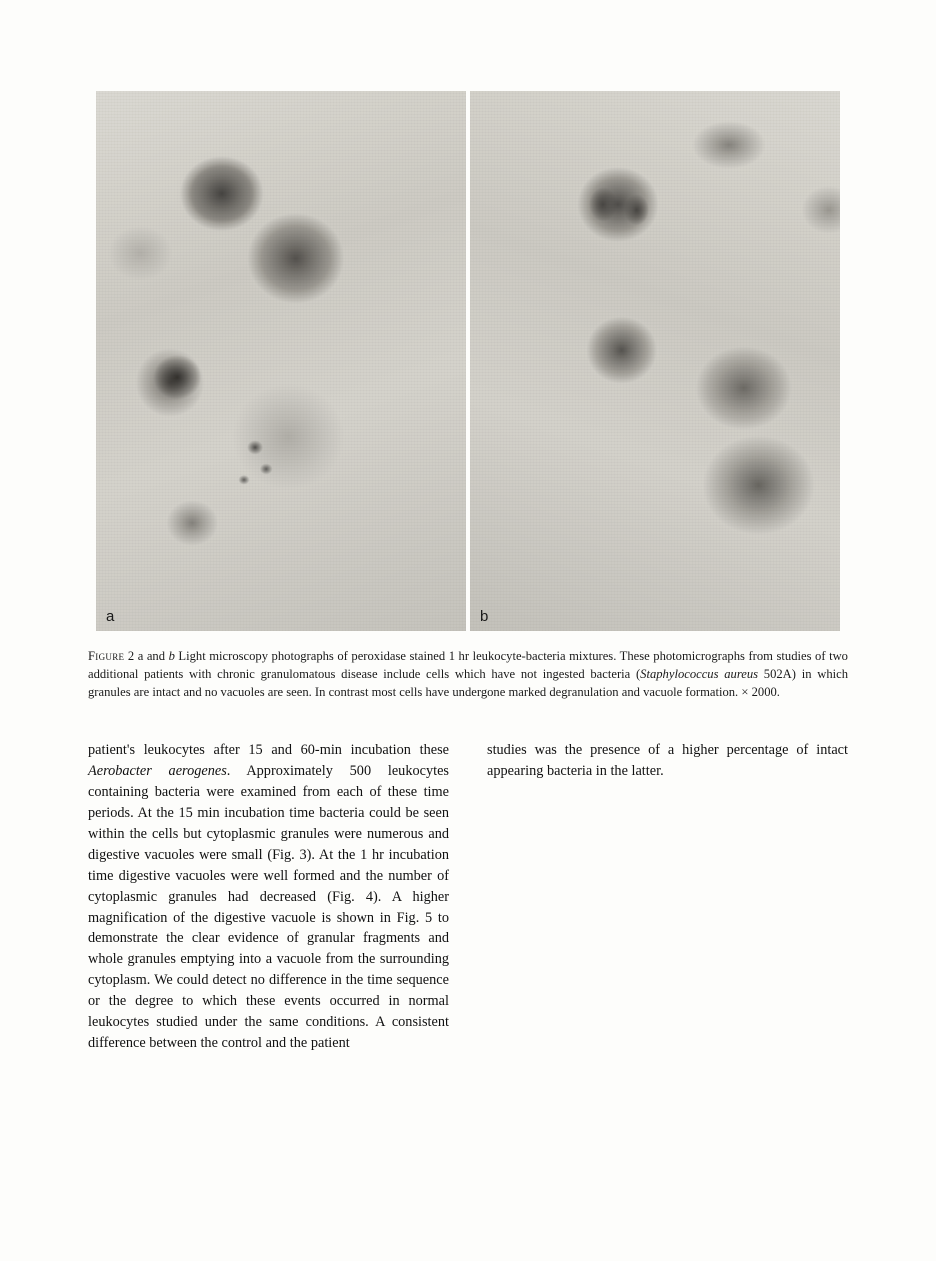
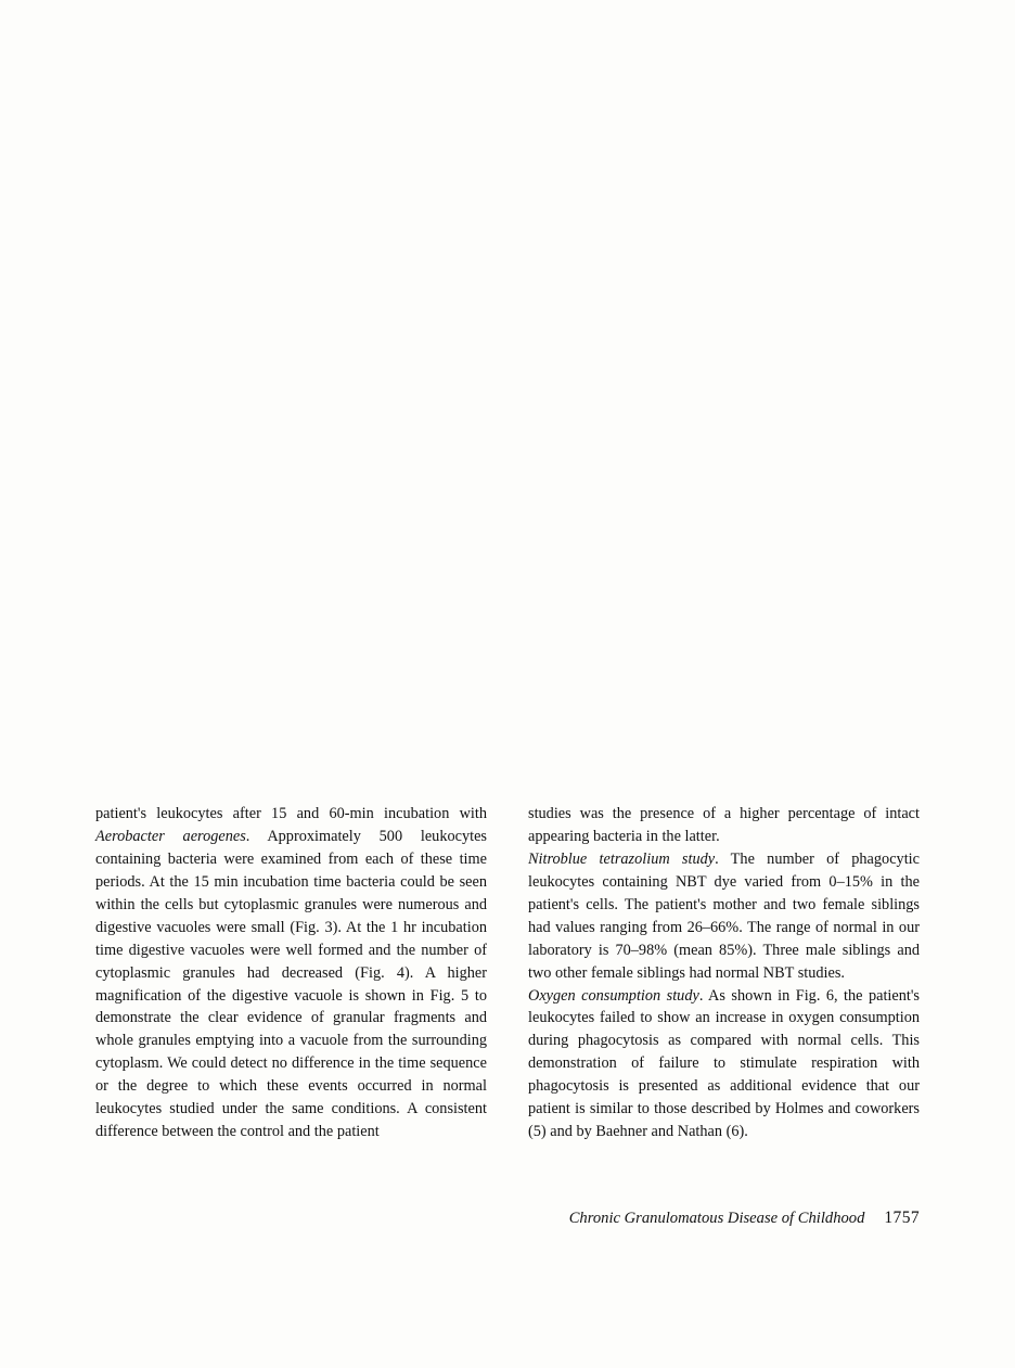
- a
- b
- Figure 2 a and b Light microscopy photographs of peroxidase stained 1 hr leukocyte-bacteria mixtures. These photomicrographs from studies of two additional patients with chronic granulomatous disease include cells which have not ingested bacteria (Staphylococcus aureus 502A) in which granules are intact and no vacuoles are seen. In contrast most cells have undergone marked degranulation and vacuole formation. × 2000.
- patient's leukocytes after 15 and 60-min incubation these Aerobacter aerogenes. Approximately 500 leukocytes containing bacteria were examined from each of these time periods. At the 15 min incubation time bacteria could be seen within the cells but cytoplasmic granules were numerous and digestive vacuoles were small (Fig. 3). At the 1 hr incubation time digestive vacuoles were well formed and the number of cytoplasmic granules had decreased (Fig. 4). A higher magnification of the digestive vacuole is shown in Fig. 5 to demonstrate the clear evidence of granular fragments and whole granules emptying into a vacuole from the surrounding cytoplasm. We could detect no difference in the time sequence or the degree to which these events occurred in normal leukocytes studied under the same conditions. A consistent difference between the control and the patient
+ patient's leukocytes after 15 and 60-min incubation with Aerobacter aerogenes. Approximately 500 leukocytes containing bacteria were examined from each of these time periods. At the 15 min incubation time bacteria could be seen within the cells but cytoplasmic granules were numerous and digestive vacuoles were small (Fig. 3). At the 1 hr incubation time digestive vacuoles were well formed and the number of cytoplasmic granules had decreased (Fig. 4). A higher magnification of the digestive vacuole is shown in Fig. 5 to demonstrate the clear evidence of granular fragments and whole granules emptying into a vacuole from the surrounding cytoplasm. We could detect no difference in the time sequence or the degree to which these events occurred in normal leukocytes studied under the same conditions. A consistent difference between the control and the patient
  studies was the presence of a higher percentage of intact appearing bacteria in the latter.
+ Nitroblue tetrazolium study. The number of phagocytic leukocytes containing NBT dye varied from 0–15% in the patient's cells. The patient's mother and two female siblings had values ranging from 26–66%. The range of normal in our laboratory is 70–98% (mean 85%). Three male siblings and two other female siblings had normal NBT studies.
+ Oxygen consumption study. As shown in Fig. 6, the patient's leukocytes failed to show an increase in oxygen consumption during phagocytosis as compared with normal cells. This demonstration of failure to stimulate respiration with phagocytosis is presented as additional evidence that our patient is similar to those described by Holmes and coworkers (5) and by Baehner and Nathan (6).
+ Chronic Granulomatous Disease of Childhood
+ 1757
